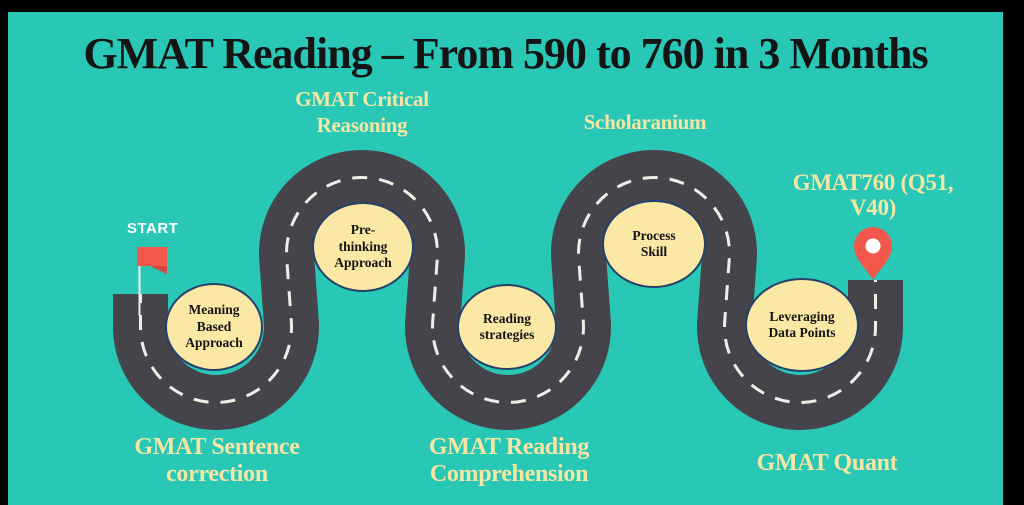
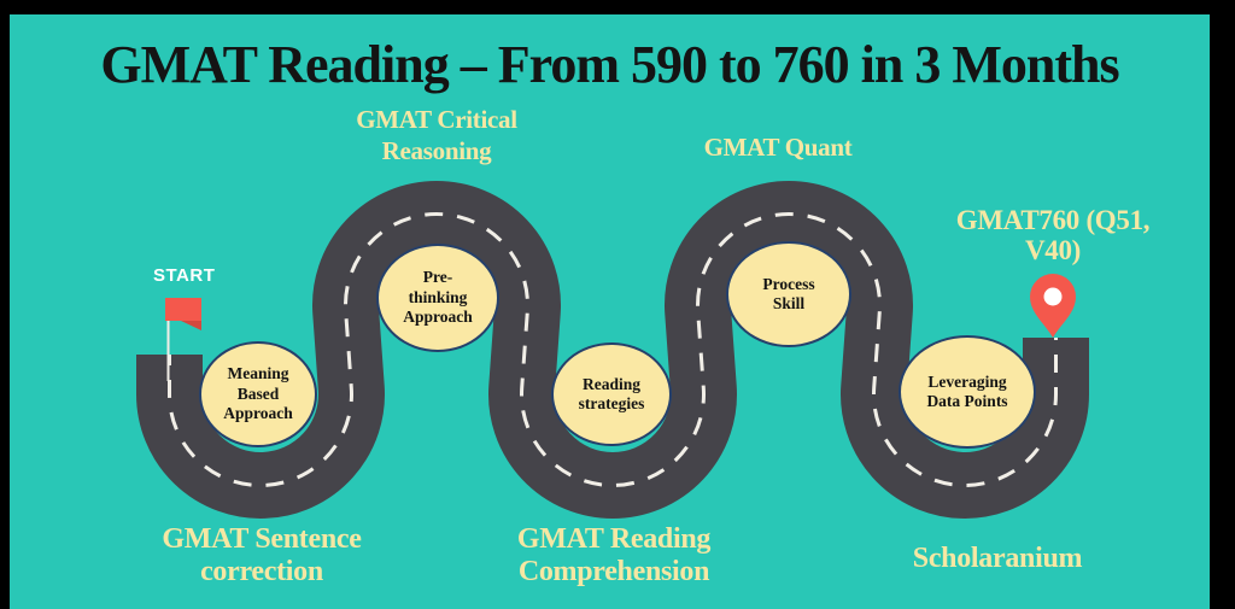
  GMAT Reading – From 590 to 760 in 3 Months
  Meaning
  Based
  Approach
  Pre-
  thinking
  Approach
  Reading
  strategies
  Process
  Skill
  Leveraging
  Data Points
  GMAT Critical
  Reasoning
- Scholaranium
+ GMAT Quant
  GMAT760 (Q51,
  V40)
  GMAT Sentence
  correction
  GMAT Reading
  Comprehension
- GMAT Quant
+ Scholaranium
  START
